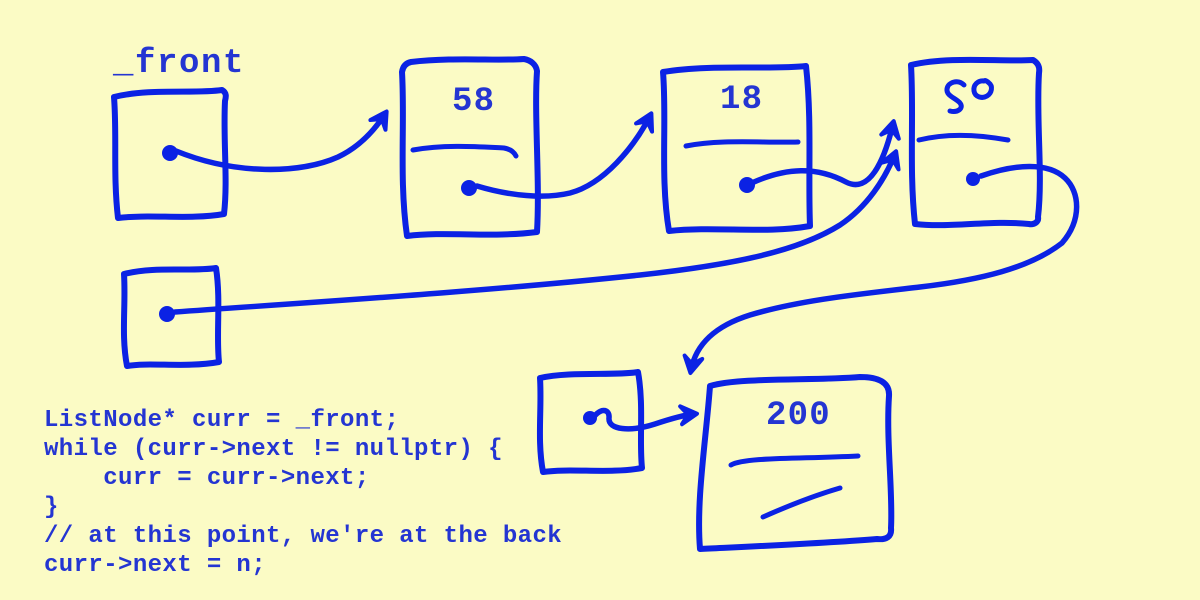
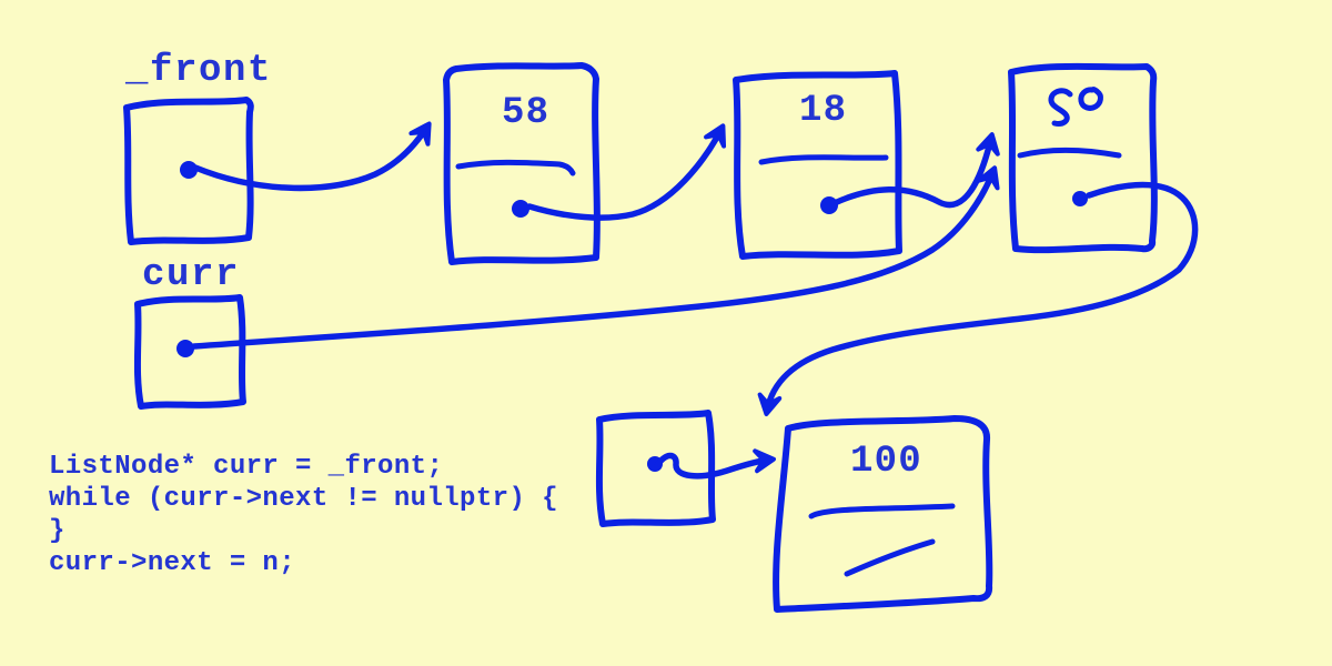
  _front
+ curr
  58
  18
  50
- 200
+ 100
  ListNode* curr = _front;
  while (curr->next != nullptr) {
- curr = curr->next;
  }
- // at this point, we're at the back
  curr->next = n;
